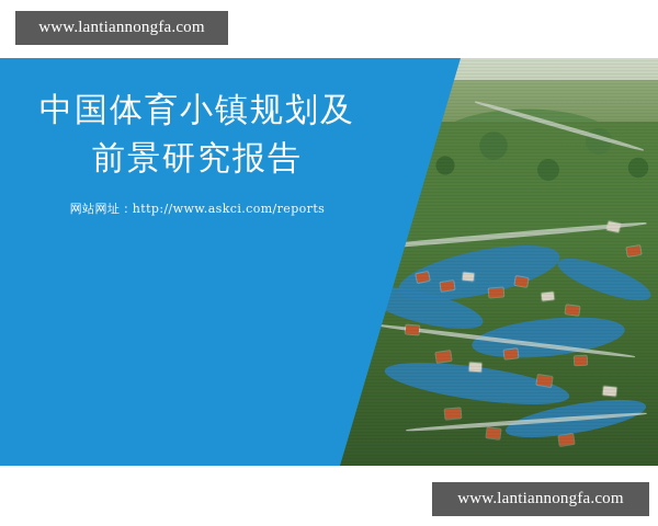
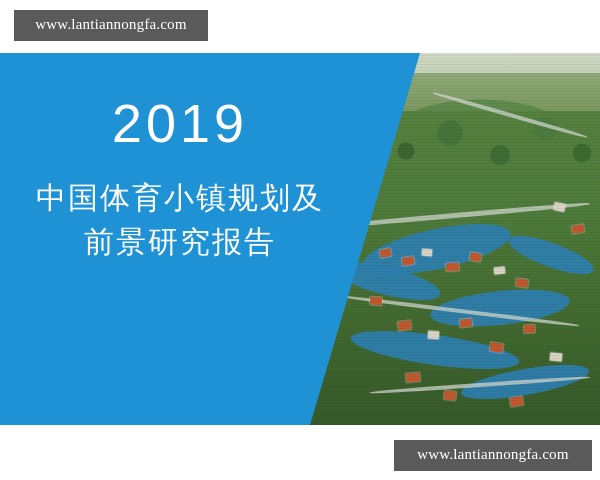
  www.lantiannongfa.com
+ 2019
  中国体育小镇规划及
  前景研究报告
- 网站网址：http://www.askci.com/reports
  www.lantiannongfa.com
